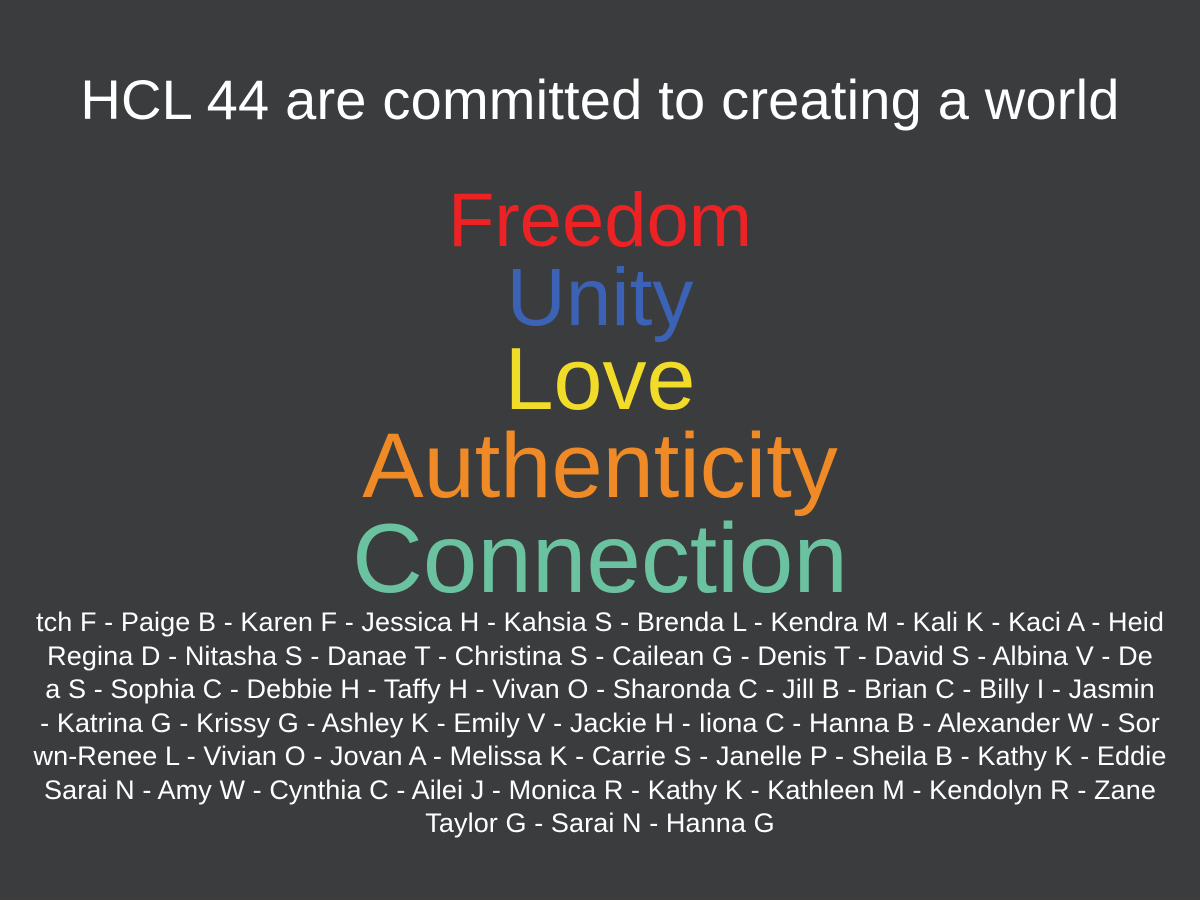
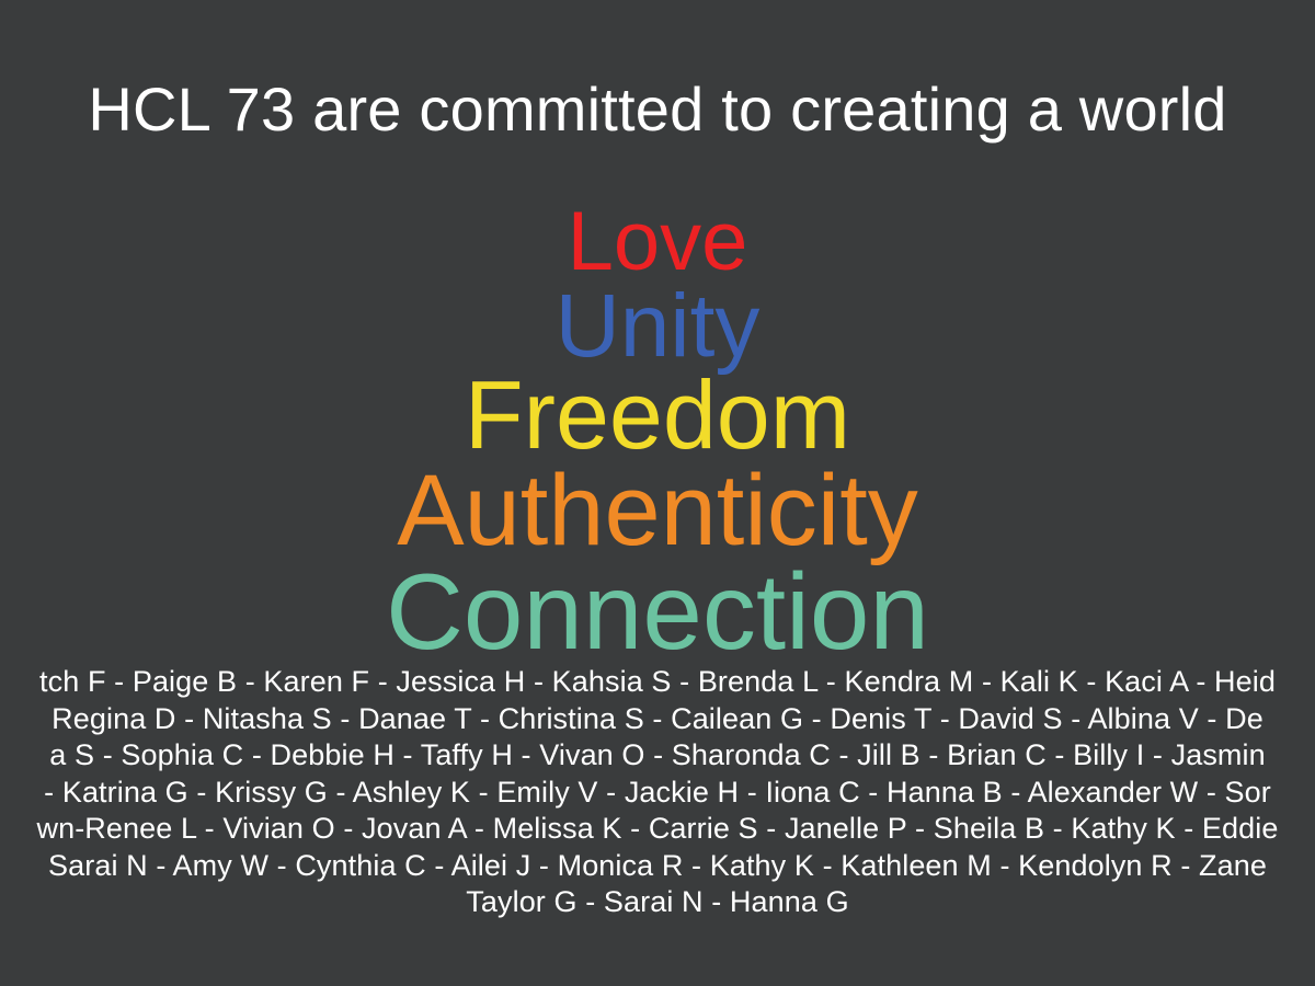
- HCL 44 are committed to creating a world
+ HCL 73 are committed to creating a world
- Freedom
+ Love
  Unity
- Love
+ Freedom
  Authenticity
  Connection
  tch F - Paige B - Karen F - Jessica H - Kahsia S - Brenda L - Kendra M - Kali K - Kaci A - Heid
  Regina D - Nitasha S - Danae T - Christina S - Cailean G - Denis T - David S - Albina V - De
  a S - Sophia C - Debbie H - Taffy H - Vivan O - Sharonda C - Jill B - Brian C - Billy I - Jasmin
  - Katrina G - Krissy G - Ashley K - Emily V - Jackie H - Iiona C - Hanna B - Alexander W - Sor
  wn-Renee L - Vivian O - Jovan A - Melissa K - Carrie S - Janelle P - Sheila B - Kathy K - Eddie
  Sarai N - Amy W - Cynthia C - Ailei J - Monica R - Kathy K - Kathleen M - Kendolyn R - Zane
  Taylor G - Sarai N - Hanna G
